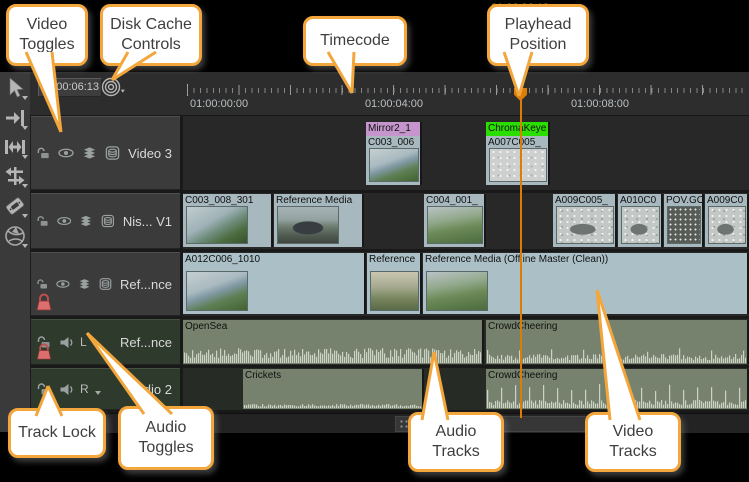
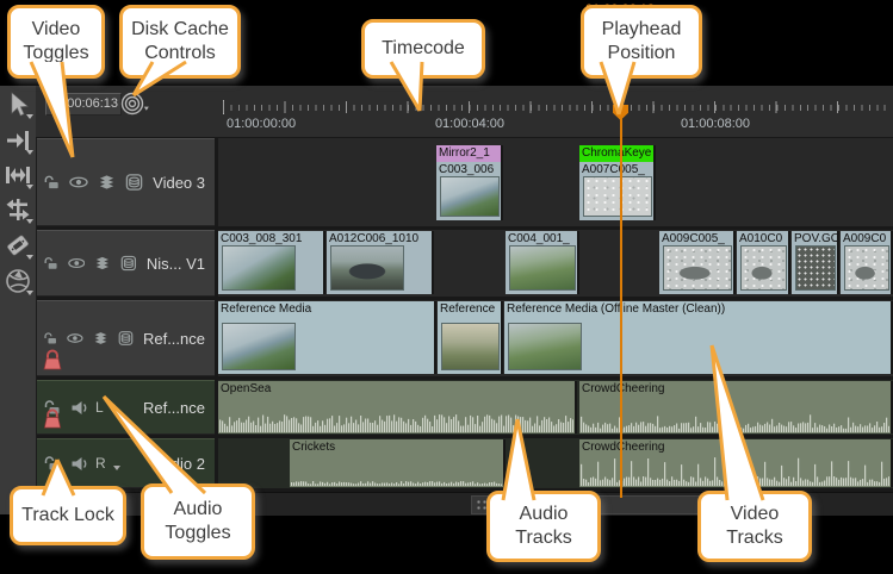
  00:06:13
  01:00:00:00
  01:00:04:00
  01:00:08:00
  Video 3
  Nis... V1
  Ref...nce
  L
  Ref...nce
  R
  Mirror2_1
  C003_006
  ChromKeye
  A007C05_
  C003_008_301
- Reference Media
+ A012C006_1010
  C004_001_
  A009C005_
  A010C0
  POV.GO
  A009C0
- A012C006_1010
+ Reference Media
  Reference
  Reference Media (Ofine Master (Clean))
  OpenSea
  Crowdheering
  Crickets
  Crowdheering
  Video Toggles
  Disk Cache Controls
  Timecode
  Playhead Position
  Track Lock
  Audio Toggles
  Audio Tracks
  Video Tracks
